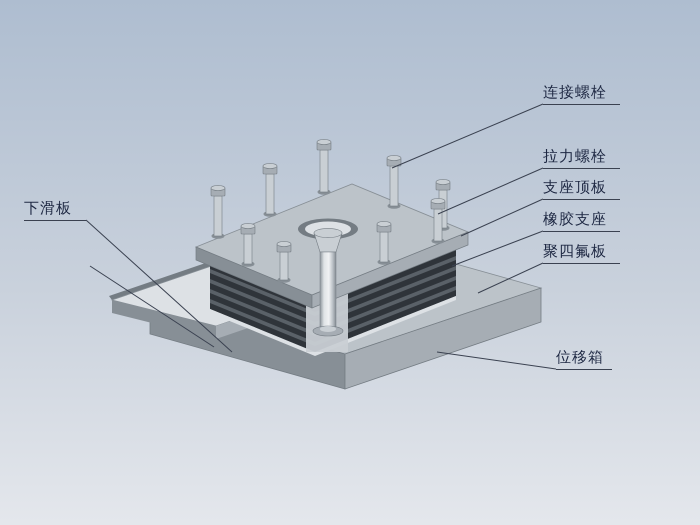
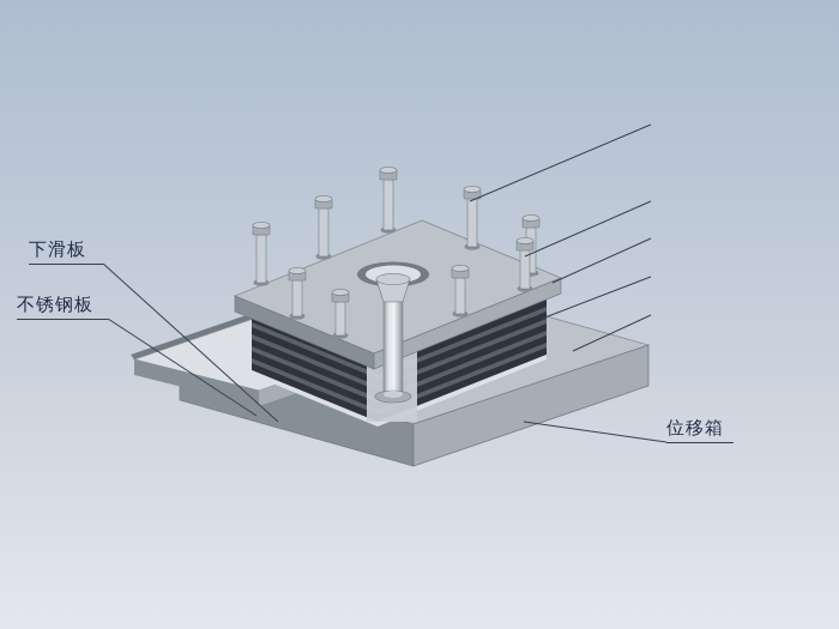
- 连接螺栓
- 拉力螺栓
- 支座顶板
- 橡胶支座
- 聚四氟板
  位移箱
  下滑板
+ 不锈钢板
